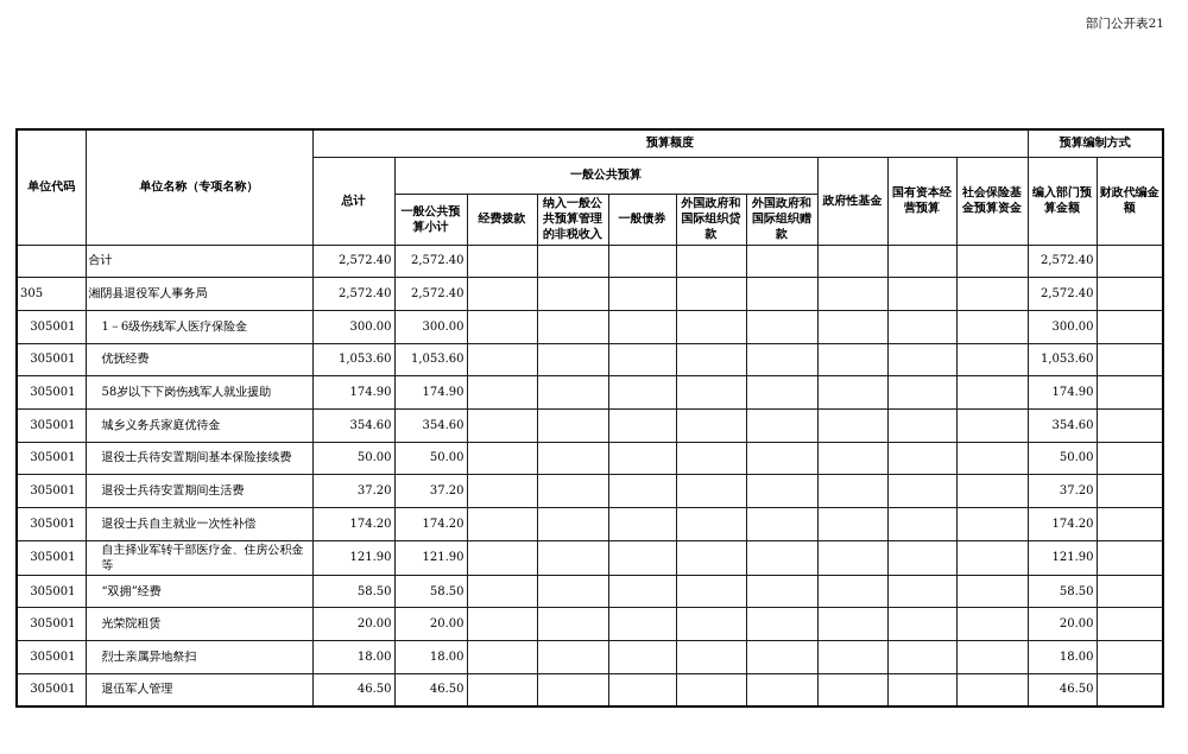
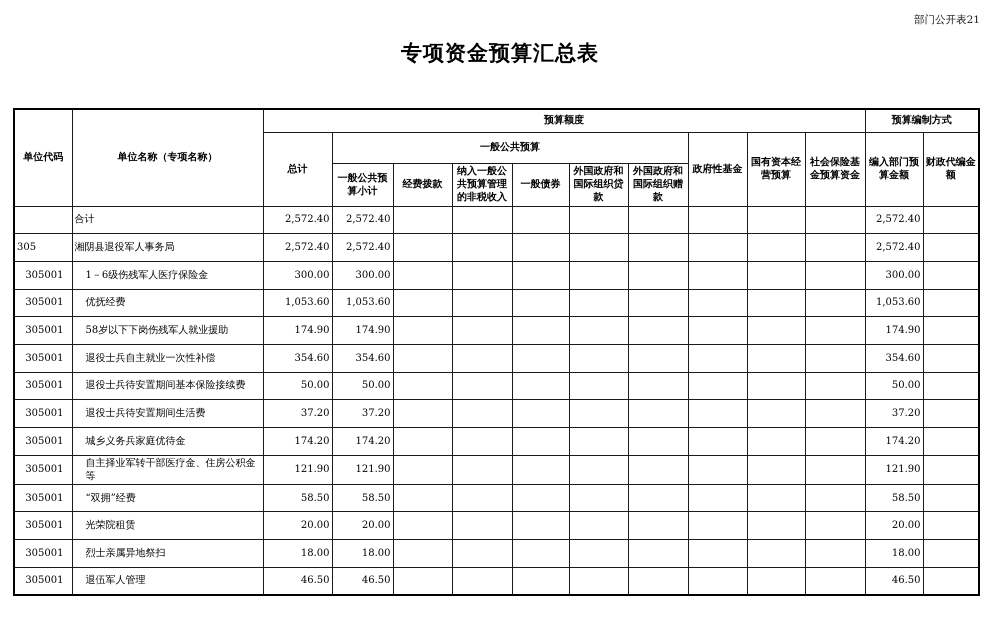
  部门公开表21
+ 专项资金预算汇总表
  单位代码	单位名称（专项名称）	预算额度	预算编制方式
  总计	一般公共预算	政府性基金	国有资本经营预算	社会保险基金预算资金	编入部门预算金额	财政代编金额
  一般公共预算小计	经费拨款	纳入一般公共预算管理的非税收入	一般债券	外国政府和国际组织贷款	外国政府和国际组织赠款
  	合计	2,572.40	2,572.40									2,572.40
  305	湘阴县退役军人事务局	2,572.40	2,572.40									2,572.40
  305001	1－6级伤残军人医疗保险金	300.00	300.00									300.00
  305001	优抚经费	1,053.60	1,053.60									1,053.60
  305001	58岁以下下岗伤残军人就业援助	174.90	174.90									174.90
- 305001	城乡义务兵家庭优待金	354.60	354.60									354.60
+ 305001	退役士兵自主就业一次性补偿	354.60	354.60									354.60
  305001	退役士兵待安置期间基本保险接续费	50.00	50.00									50.00
  305001	退役士兵待安置期间生活费	37.20	37.20									37.20
- 305001	退役士兵自主就业一次性补偿	174.20	174.20									174.20
+ 305001	城乡义务兵家庭优待金	174.20	174.20									174.20
  305001	自主择业军转干部医疗金、住房公积金等	121.90	121.90									121.90
  305001	“双拥”经费	58.50	58.50									58.50
  305001	光荣院租赁	20.00	20.00									20.00
  305001	烈士亲属异地祭扫	18.00	18.00									18.00
  305001	退伍军人管理	46.50	46.50									46.50
